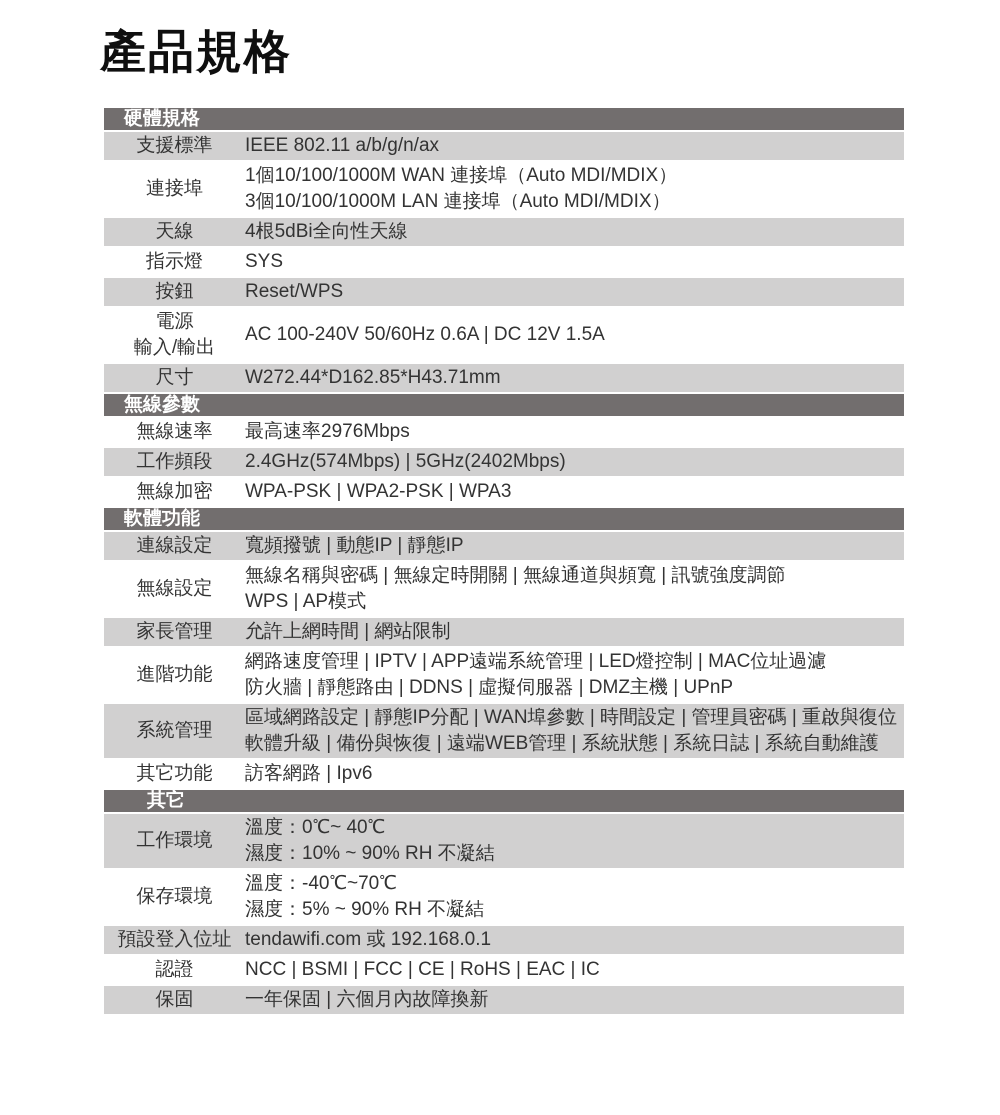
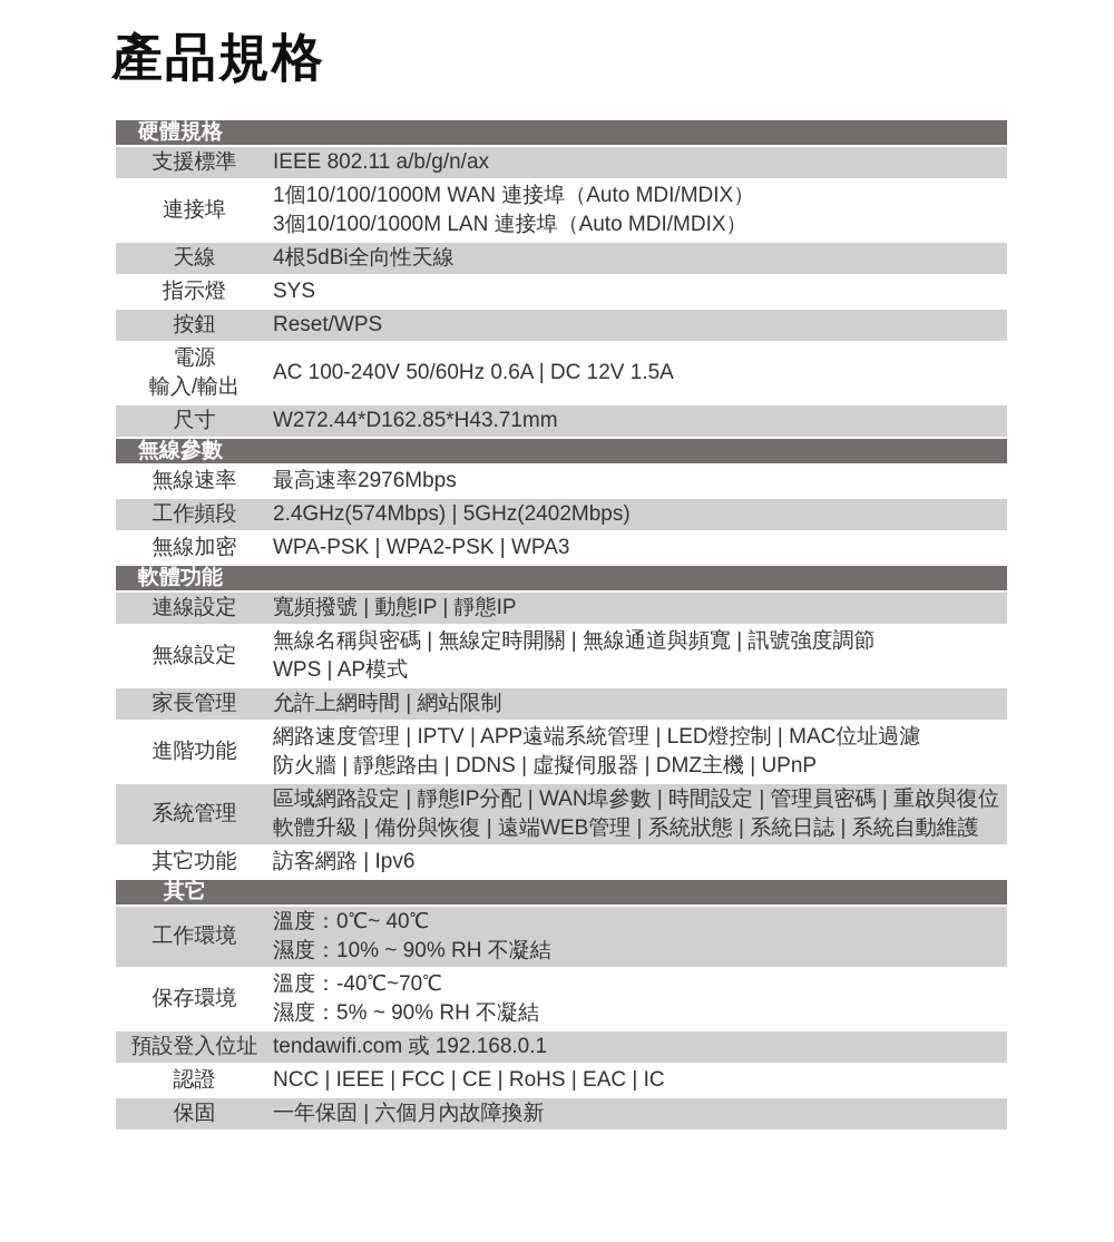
  產品規格
  硬體規格
  支援標準
  IEEE 802.11 a/b/g/n/ax
  連接埠
  1個10/100/1000M WAN 連接埠（Auto MDI/MDIX）
  3個10/100/1000M LAN 連接埠（Auto MDI/MDIX）
  天線
  4根5dBi全向性天線
  指示燈
  SYS
  按鈕
  Reset/WPS
  電源
  輸入/輸出
  AC 100-240V 50/60Hz 0.6A | DC 12V 1.5A
  尺寸
  W272.44*D162.85*H43.71mm
  無線參數
  無線速率
  最高速率2976Mbps
  工作頻段
  2.4GHz(574Mbps) | 5GHz(2402Mbps)
  無線加密
  WPA-PSK | WPA2-PSK | WPA3
  軟體功能
  連線設定
  寬頻撥號 | 動態IP | 靜態IP
  無線設定
  無線名稱與密碼 | 無線定時開關 | 無線通道與頻寬 | 訊號強度調節
  WPS | AP模式
  家長管理
  允許上網時間 | 網站限制
  進階功能
  網路速度管理 | IPTV | APP遠端系統管理 | LED燈控制 | MAC位址過濾
  防火牆 | 靜態路由 | DDNS | 虛擬伺服器 | DMZ主機 | UPnP
  系統管理
  區域網路設定 | 靜態IP分配 | WAN埠參數 | 時間設定 | 管理員密碼 | 重啟與復位
  軟體升級 | 備份與恢復 | 遠端WEB管理 | 系統狀態 | 系統日誌 | 系統自動維護
  其它功能
  訪客網路 | Ipv6
  其它
  工作環境
  溫度：0℃~ 40℃
  濕度：10% ~ 90% RH 不凝結
  保存環境
  溫度：-40℃~70℃
  濕度：5% ~ 90% RH 不凝結
  預設登入位址
  tendawifi.com 或 192.168.0.1
  認證
- NCC | BSMI | FCC | CE | RoHS | EAC | IC
+ NCC | IEEE | FCC | CE | RoHS | EAC | IC
  保固
  一年保固 | 六個月內故障換新
